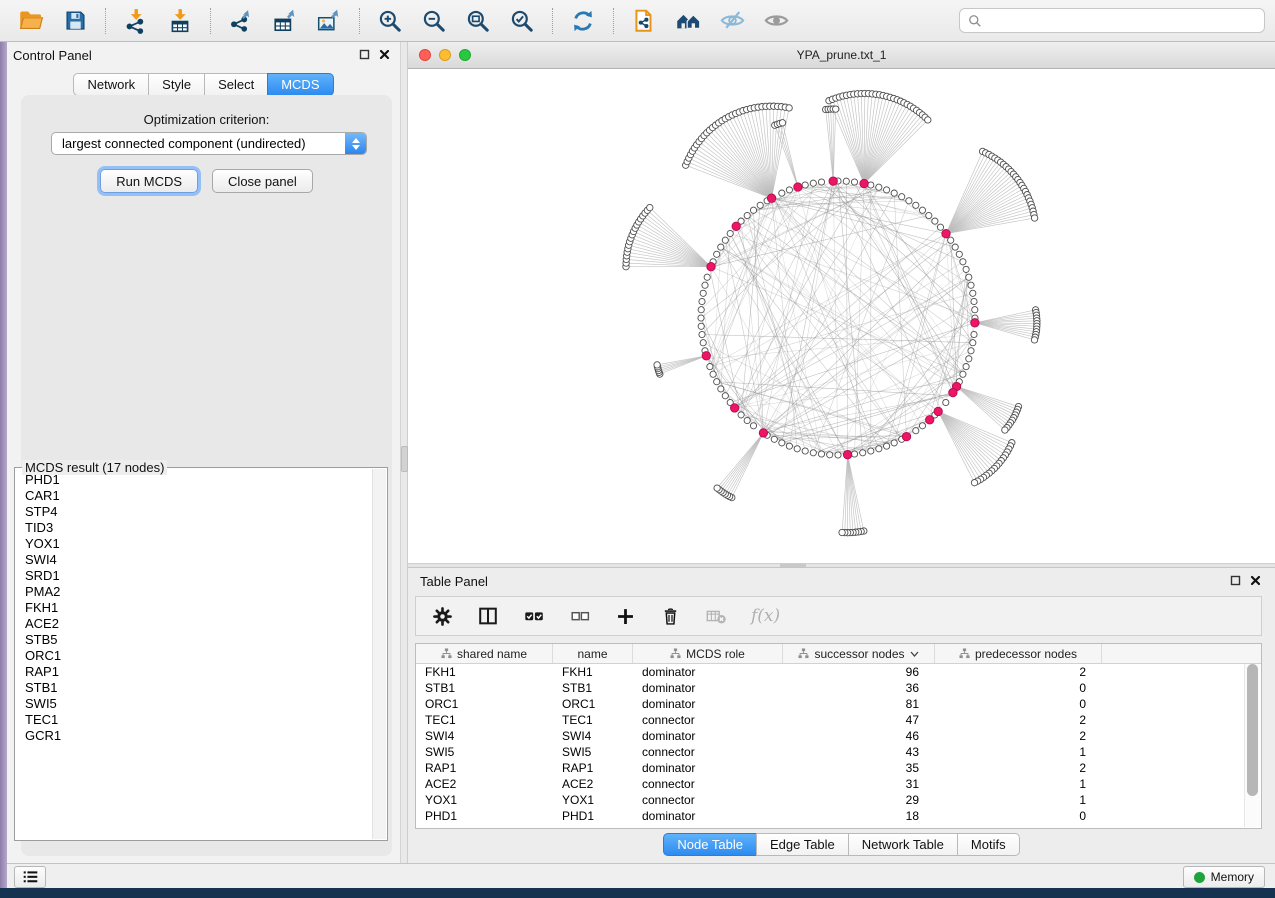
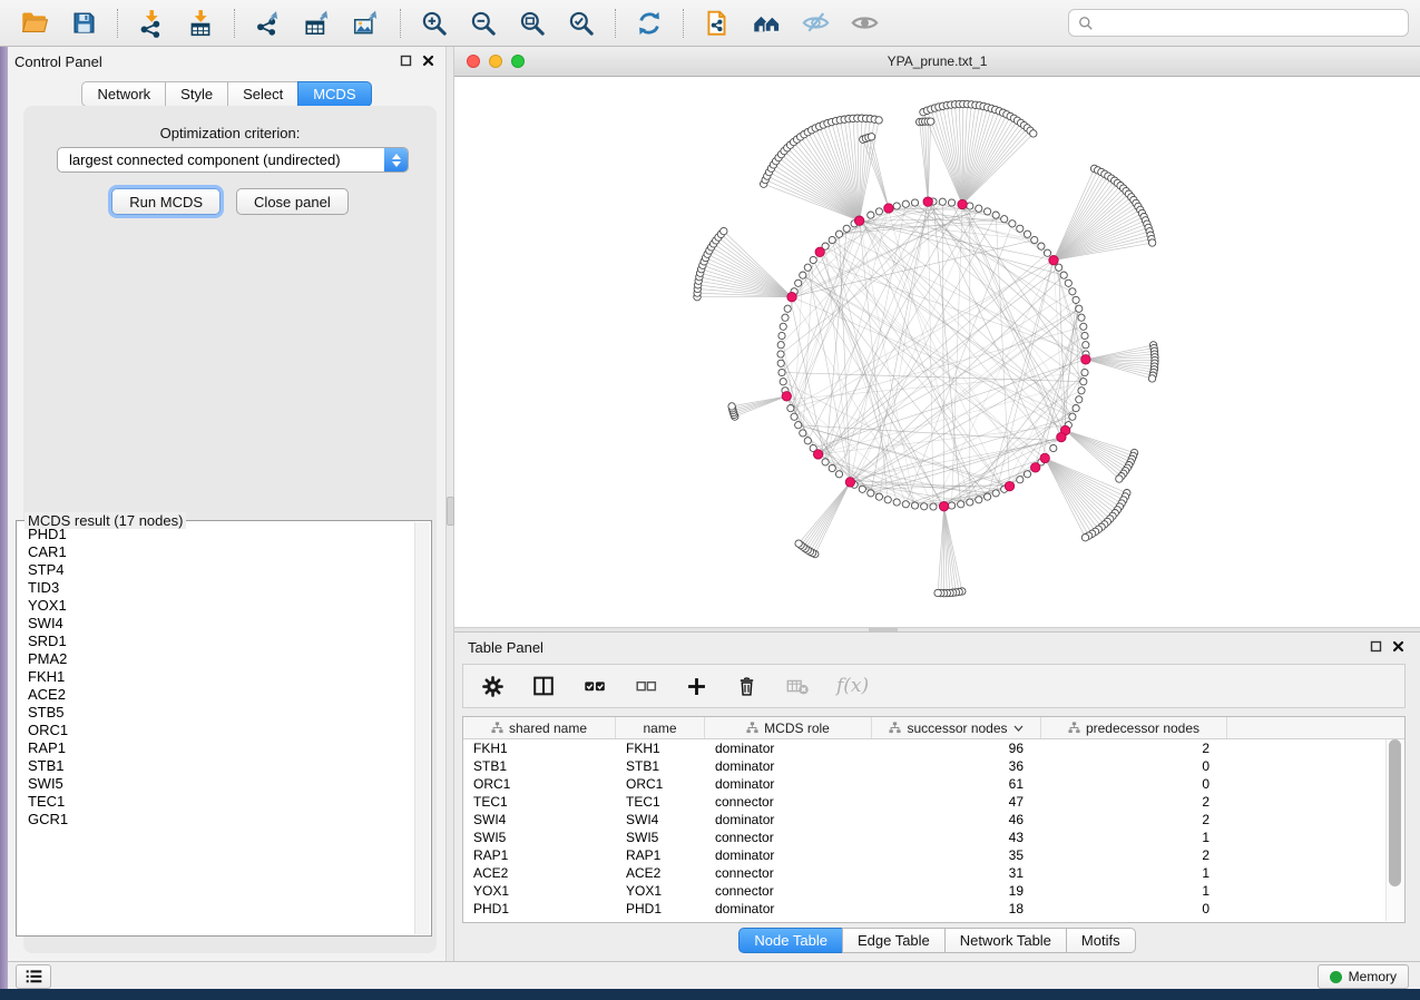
  Control Panel
  Network
  Style
  Select
  MCDS
  Optimization criterion:
  largest connected component (undirected)
  Run MCDS
  Close panel
  MCDS result (17 nodes)
  PHD1
  CAR1
  STP4
  TID3
  YOX1
  SWI4
  SRD1
  PMA2
  FKH1
  ACE2
  STB5
  ORC1
  RAP1
  STB1
  SWI5
  TEC1
  GCR1
  YPA_prune.txt_1
  Table Panel
  f(x)
  shared name
  name
  MCDS role
  successor nodes
  predecessor nodes
  FKH1
  FKH1
  dominator
  96
  2
  STB1
  STB1
  dominator
  36
  0
  ORC1
  ORC1
  dominator
- 81
+ 61
  0
  TEC1
  TEC1
  connector
  47
  2
  SWI4
  SWI4
  dominator
  46
  2
  SWI5
  SWI5
  connector
  43
  1
  RAP1
  RAP1
  dominator
  35
  2
  ACE2
  ACE2
  connector
  31
  1
  YOX1
  YOX1
  connector
- 29
+ 19
  1
  PHD1
  PHD1
  dominator
  18
  0
  Node Table
  Edge Table
  Network Table
  Motifs
  Memory
